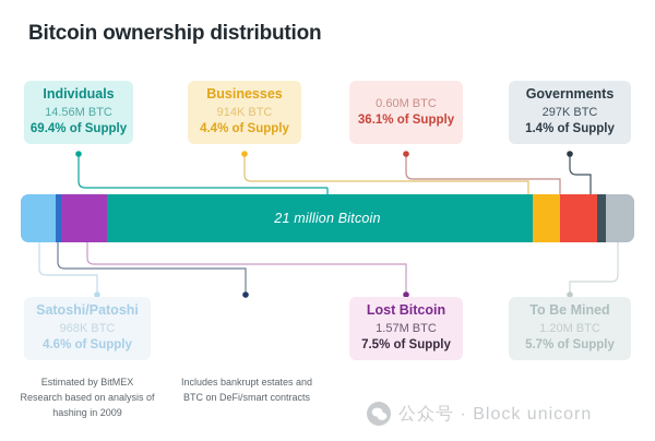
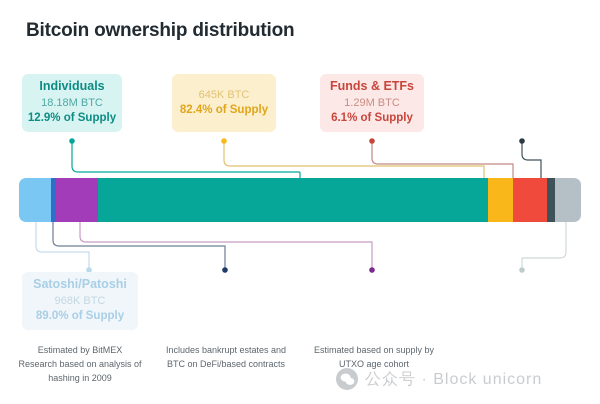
  Bitcoin ownership distribution
  Individuals
- 14.56M BTC
+ 18.18M BTC
- 69.4% of Supply
+ 12.9% of Supply
- Businesses
- 914K BTC
+ 645K BTC
- 4.4% of Supply
+ 82.4% of Supply
+ Funds & ETFs
- 0.60M BTC
+ 1.29M BTC
- 36.1% of Supply
+ 6.1% of Supply
- Governments
- 297K BTC
- 1.4% of Supply
- 21 million Bitcoin
  Satoshi/Patoshi
  968K BTC
- 4.6% of Supply
+ 89.0% of Supply
- Lost Bitcoin
- 1.57M BTC
- 7.5% of Supply
- To Be Mined
- 1.20M BTC
- 5.7% of Supply
  Estimated by BitMEX Research based on analysis of hashing in 2009
- Includes bankrupt estates and BTC on DeFi/smart contracts
+ Includes bankrupt estates and BTC on DeFi/based contracts
+ Estimated based on supply by UTXO age cohort
  公众号 · Block unicorn
